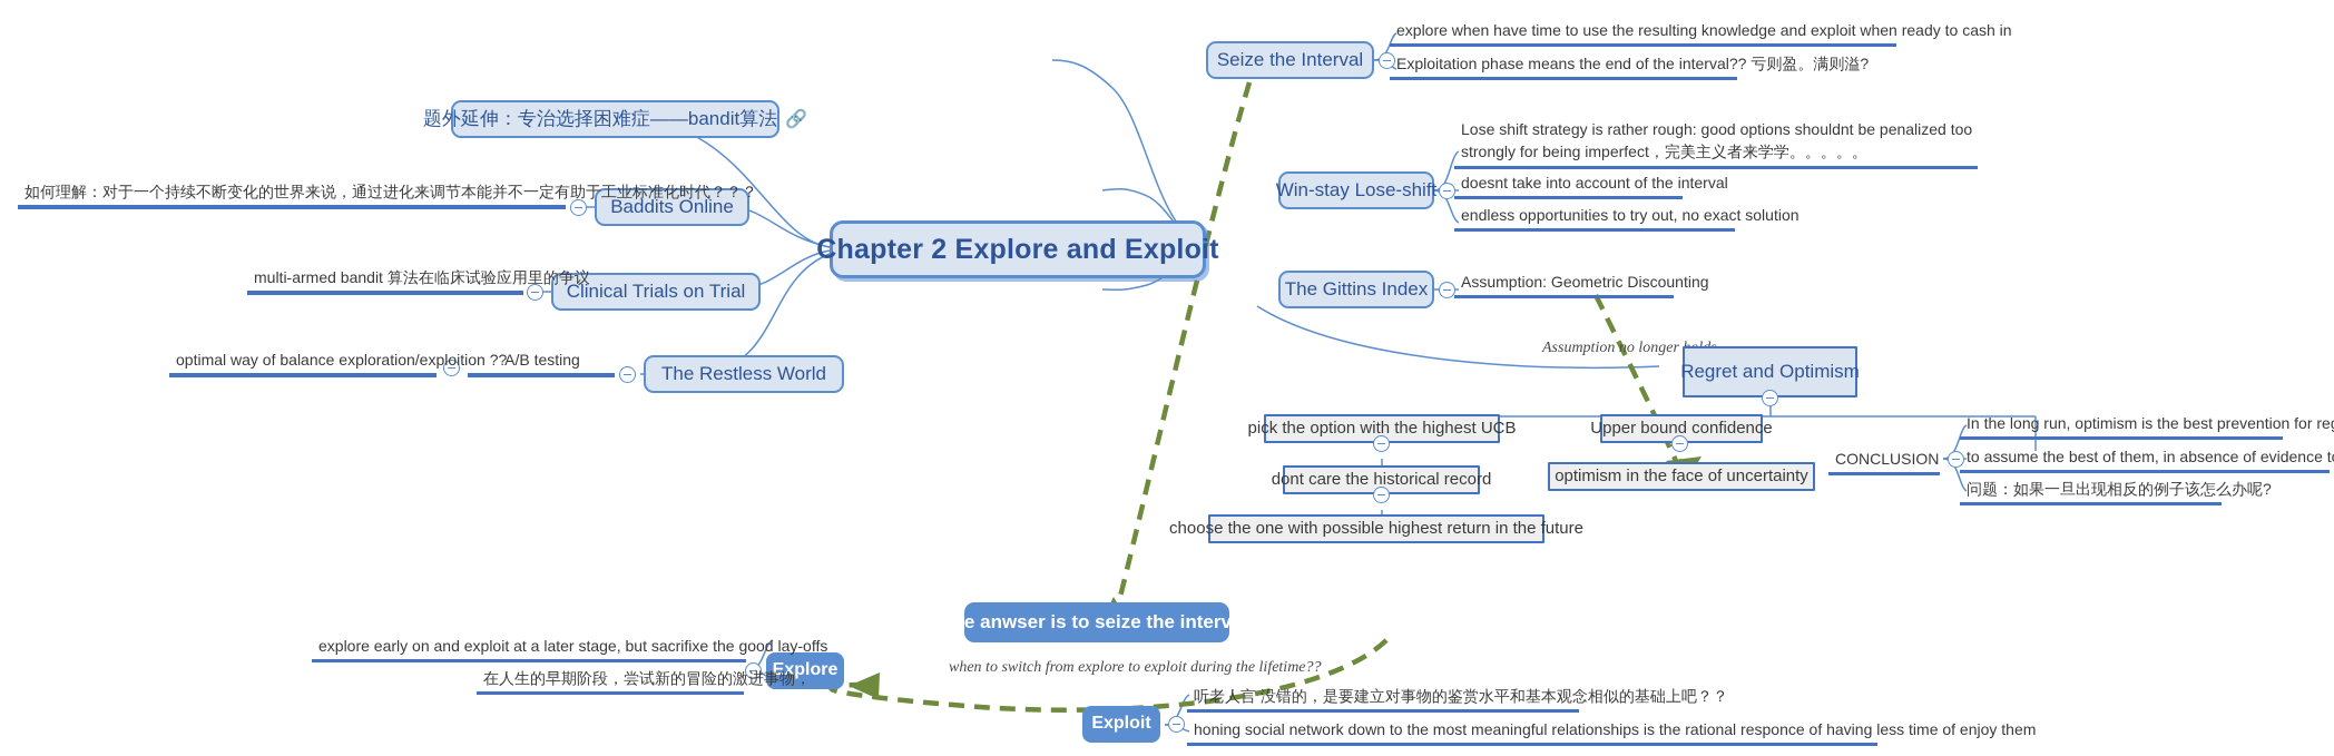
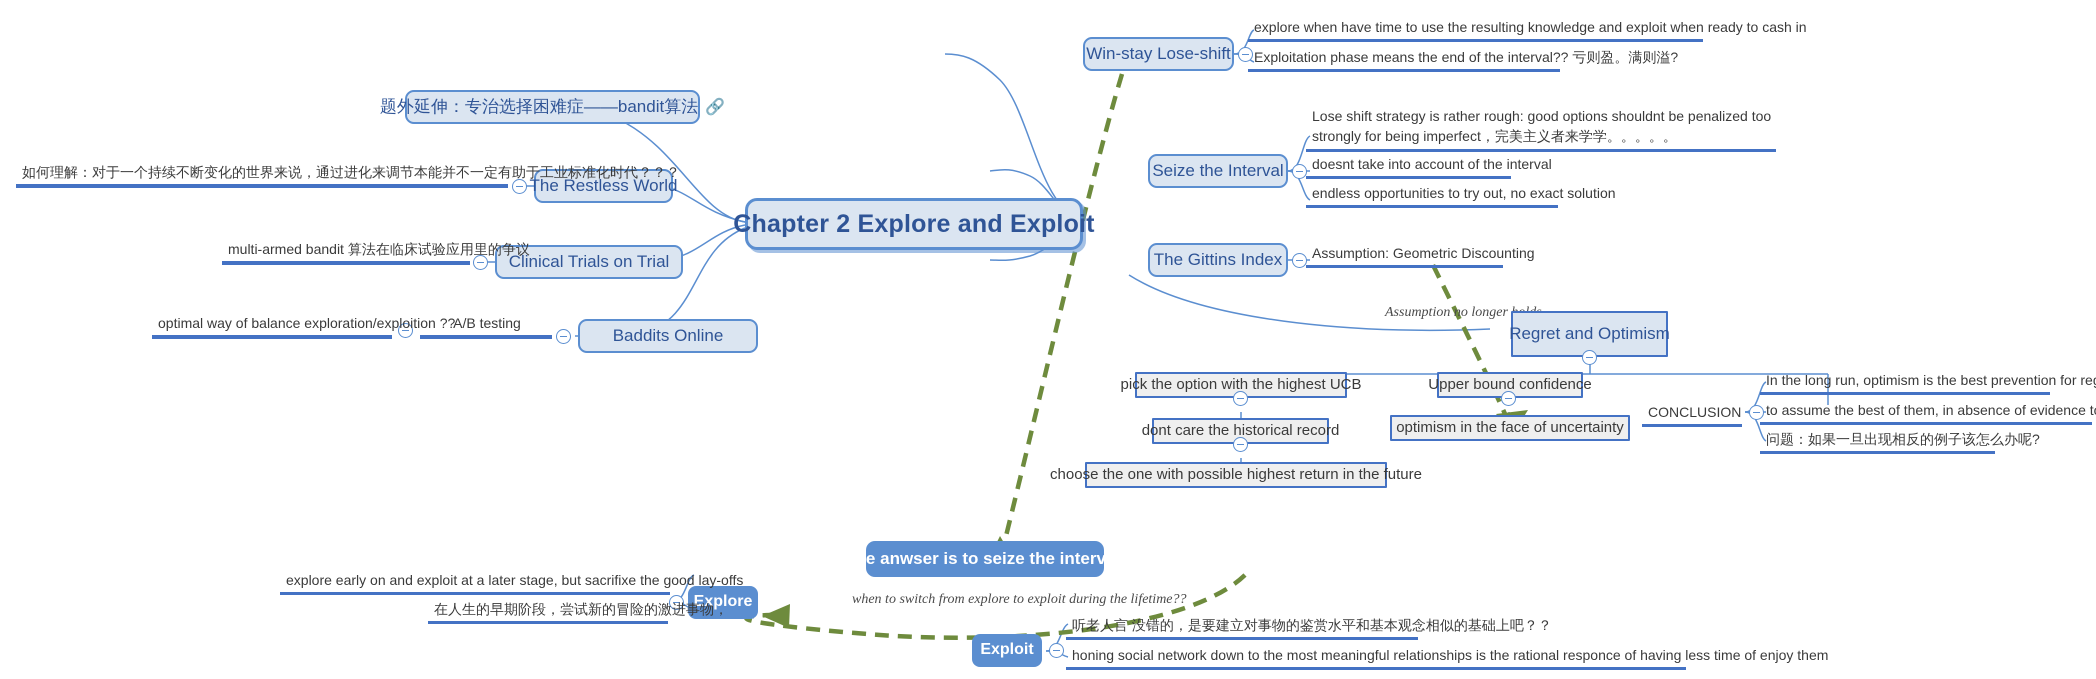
  Chapter 2 Explore and Exploit
  题外延伸：专治选择困难症——bandit算法
  🔗
- Baddits Online
+ The Restless World
  如何理解：对于一个持续不断变化的世界来说，通过进化来调节本能并不一定有助于工业标准化时代？？？
  Clinical Trials on Trial
  multi-armed bandit 算法在临床试验应用里的争议
- The Restless World
+ Baddits Online
  A/B testing
  optimal way of balance exploration/exploition ??
- Seize the Interval
+ Win-stay Lose-shift
  explore when have time to use the resulting knowledge and exploit when ready to cash in
  Exploitation phase means the end of the interval?? 亏则盈。满则溢?
- Win-stay Lose-shift
+ Seize the Interval
  Lose shift strategy is rather rough: good options shouldnt be penalized too strongly for being imperfect，完美主义者来学学。。。。。
  doesnt take into account of the interval
  endless opportunities to try out, no exact solution
  The Gittins Index
  Assumption: Geometric Discounting
  Assumption no longer
  Regret and Optimism
  pick the option with the highest UCB
  dont care the historical record
  choose the one with possible highest return in the future
  Upper bound confidence
  optimism in the face of uncertainty
  CONCLUSION
  In the long run, optimism is the best prevention for re
  to assume the best of them, in absence of evidence t
  问题：如果一旦出现相反的例子该怎么办呢?
  the anwser is to seize the interval
  when to switch from explore to exploit during the lifetime??
  Explore
  explore early on and exploit at a later stage, but sacrifixe the good lay-offs
  在人生的早期阶段，尝试新的冒险的激进事物，
  Exploit
  听老人言 没错的，是要建立对事物的鉴赏水平和基本观念相似的基础上吧？？
  honing social network down to the most meaningful relationships is the rational responce of having less time of enjoy them
